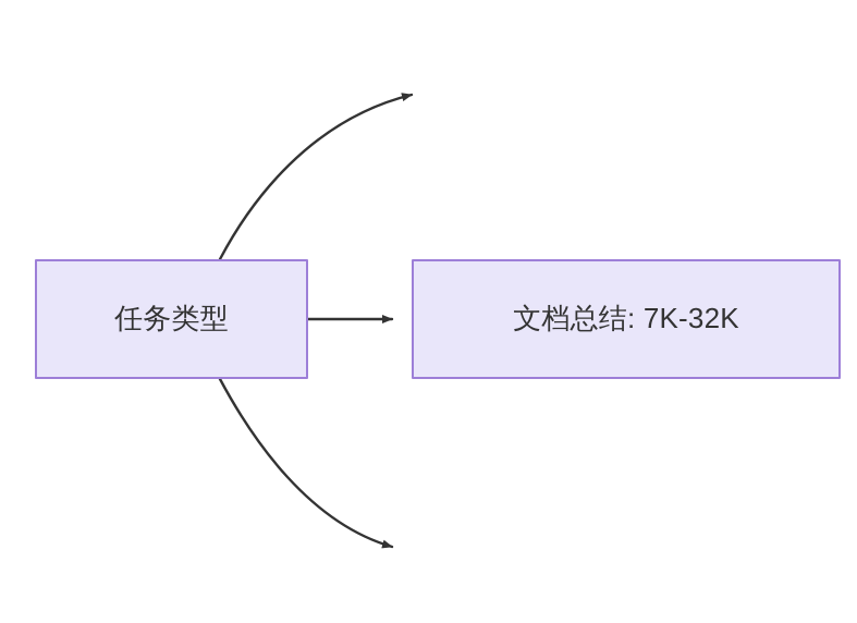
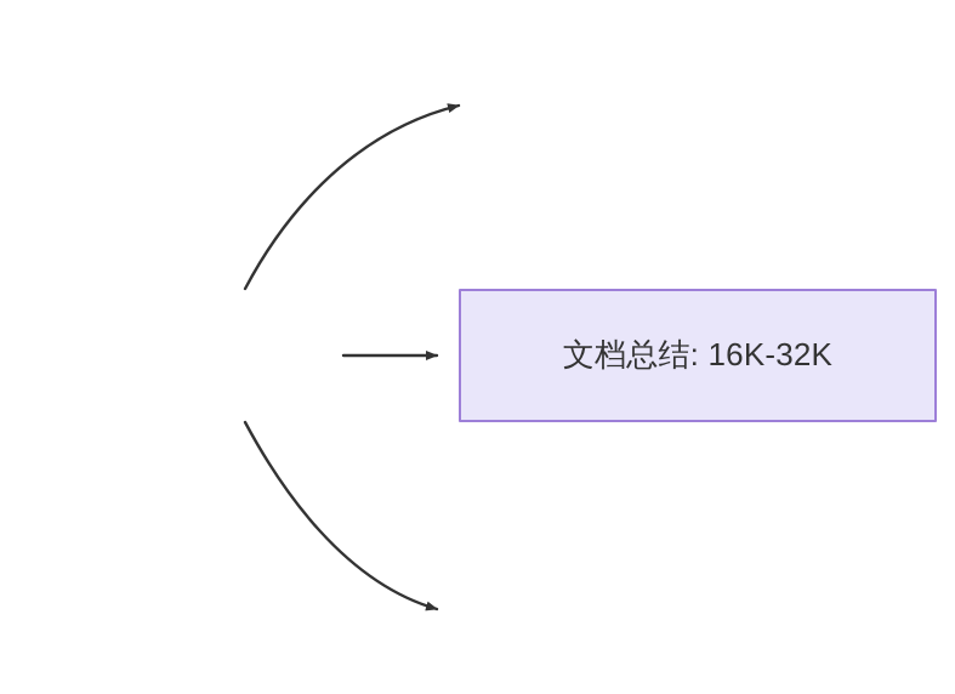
- 任务类型
- 文档总结: 7K-32K
+ 文档总结: 16K-32K
